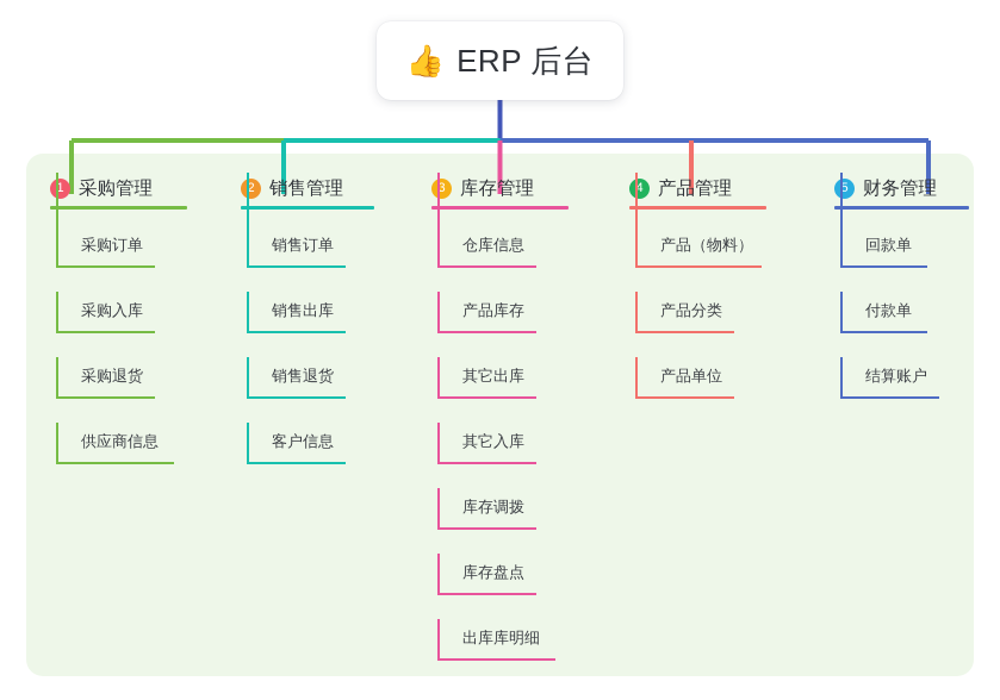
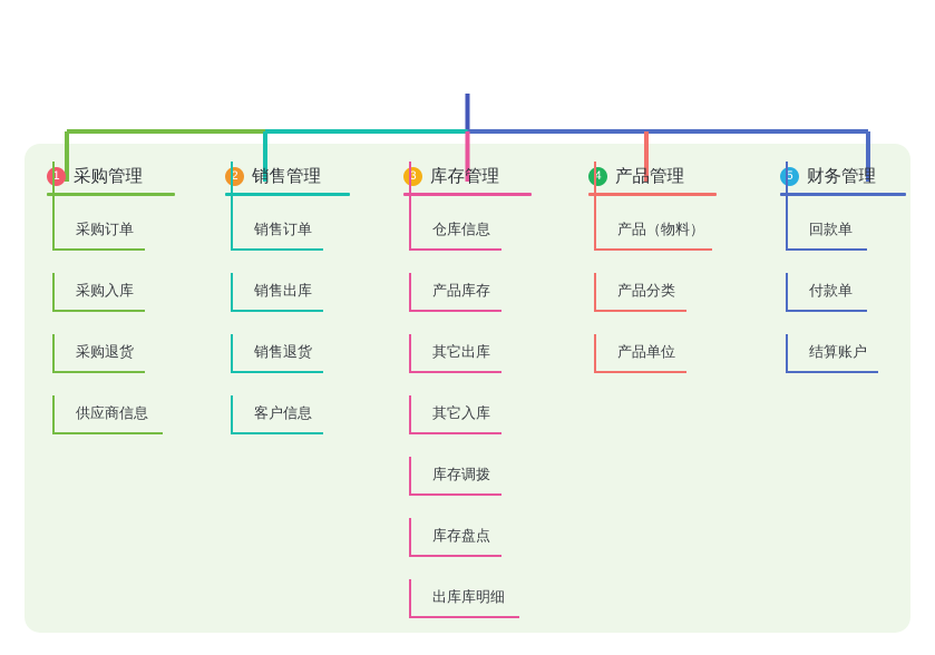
- 👍
- ERP 后台
  1
  采购管理
  采购订单
  采购入库
  采购退货
  供应商信息
  2
  销售管理
  销售订单
  销售出库
  销售退货
  客户信息
  3
  库存管理
  仓库信息
  产品库存
  其它出库
  其它入库
  库存调拨
  库存盘点
  出库库明细
  4
  产品管理
  产品（物料）
  产品分类
  产品单位
  5
  财务管理
  回款单
  付款单
  结算账户
